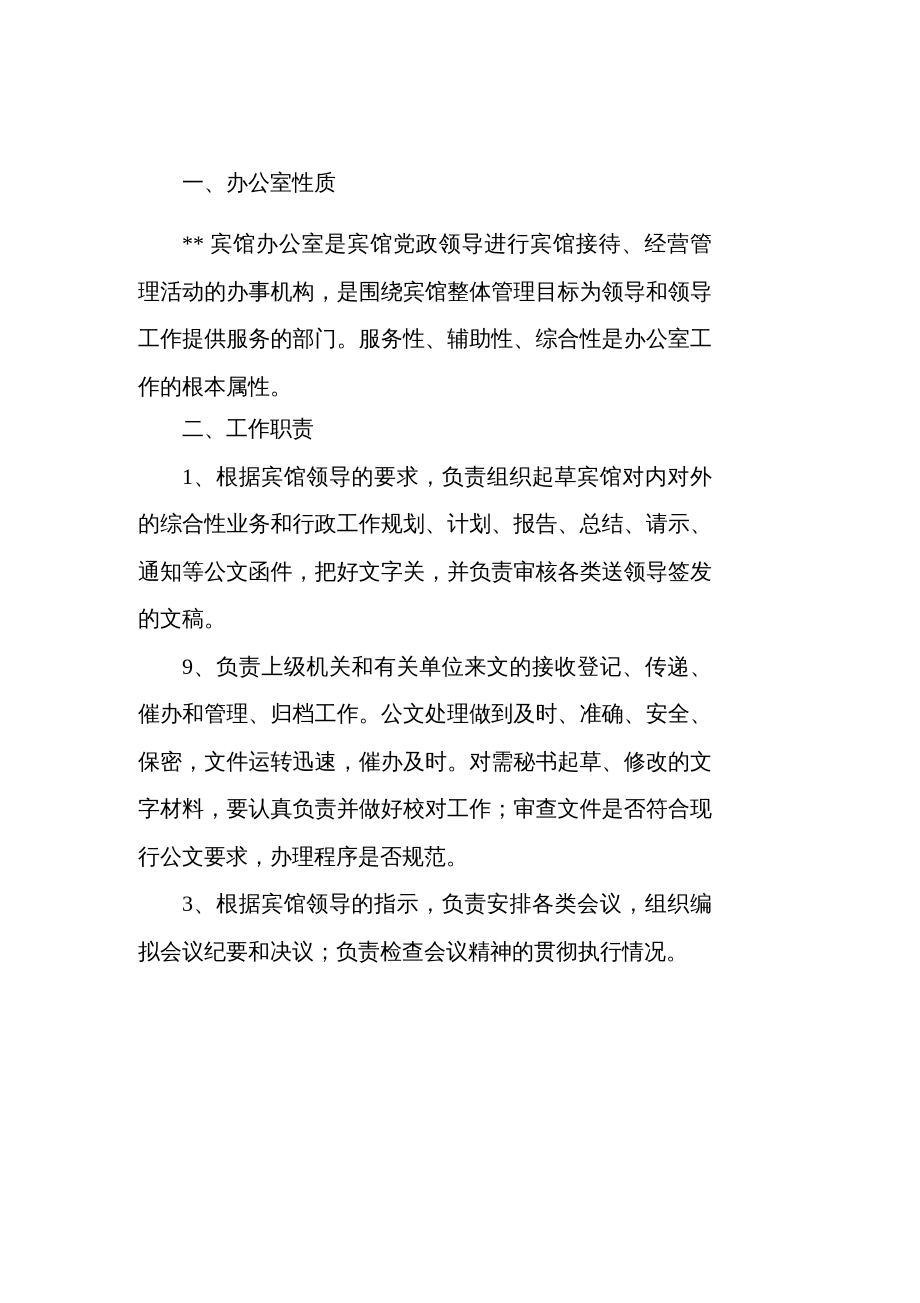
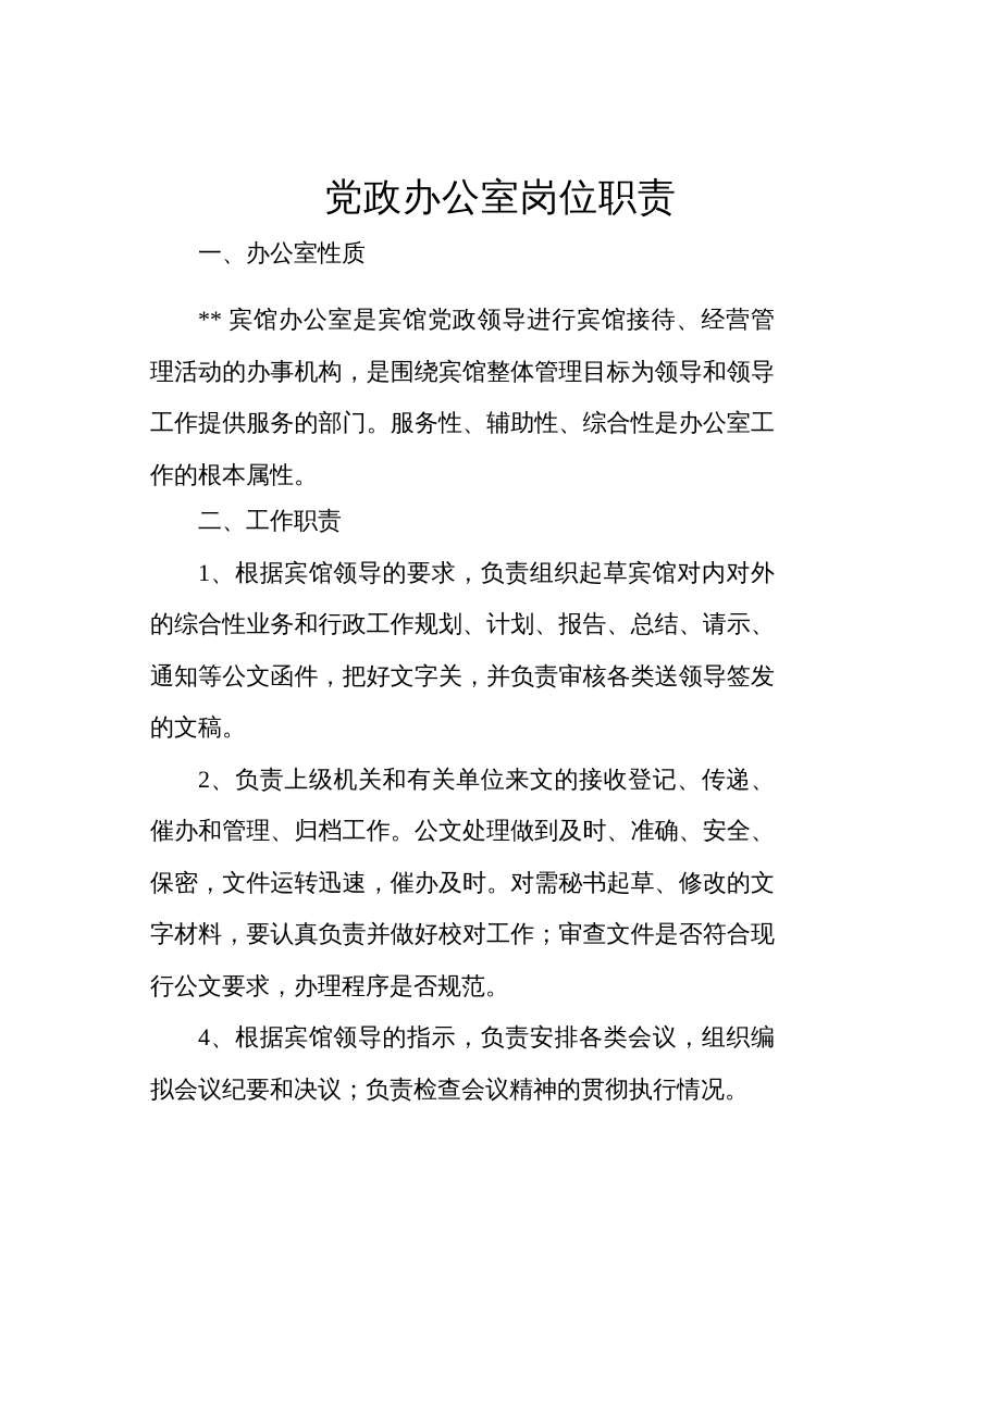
+ 党政办公室岗位职责
  一、办公室性质
  ** 宾馆办公室是宾馆党政领导进行宾馆接待、经营管理活动的办事机构，是围绕宾馆整体管理目标为领导和领导工作提供服务的部门。服务性、辅助性、综合性是办公室工作的根本属性。
  二、工作职责
  1、根据宾馆领导的要求，负责组织起草宾馆对内对外的综合性业务和行政工作规划、计划、报告、总结、请示、通知等公文函件，把好文字关，并负责审核各类送领导签发的文稿。
- 9、负责上级机关和有关单位来文的接收登记、传递、催办和管理、归档工作。公文处理做到及时、准确、安全、保密，文件运转迅速，催办及时。对需秘书起草、修改的文字材料，要认真负责并做好校对工作；审查文件是否符合现行公文要求，办理程序是否规范。
+ 2、负责上级机关和有关单位来文的接收登记、传递、催办和管理、归档工作。公文处理做到及时、准确、安全、保密，文件运转迅速，催办及时。对需秘书起草、修改的文字材料，要认真负责并做好校对工作；审查文件是否符合现行公文要求，办理程序是否规范。
- 3、根据宾馆领导的指示，负责安排各类会议，组织编拟会议纪要和决议；负责检查会议精神的贯彻执行情况。
+ 4、根据宾馆领导的指示，负责安排各类会议，组织编拟会议纪要和决议；负责检查会议精神的贯彻执行情况。
